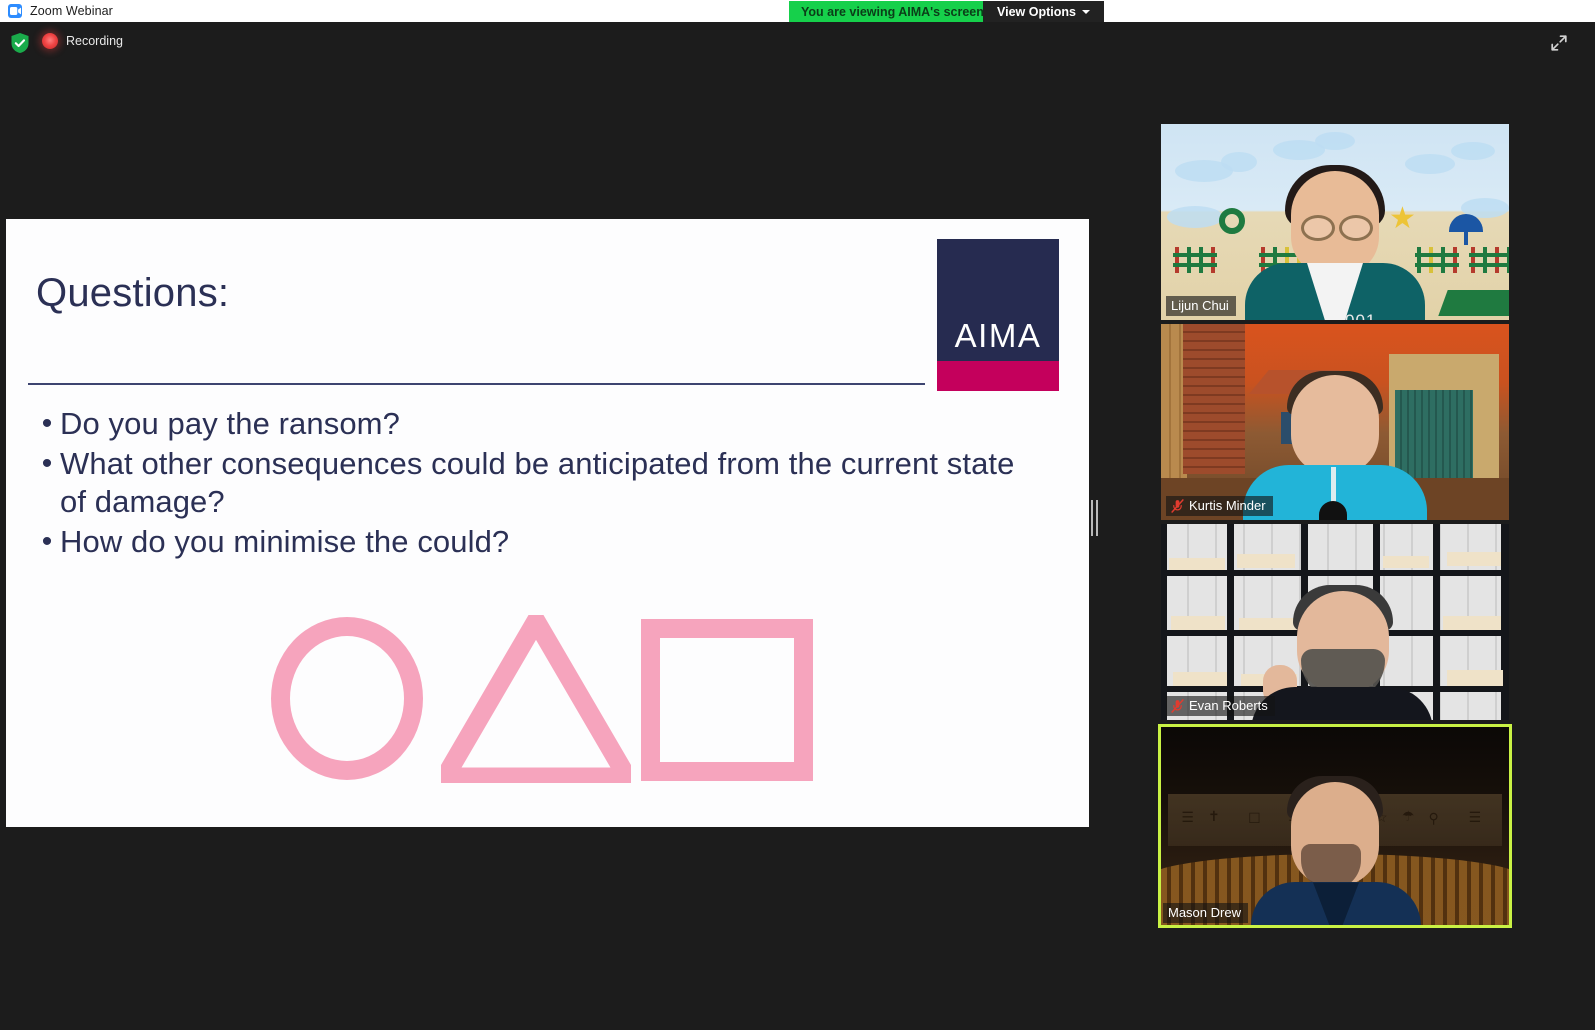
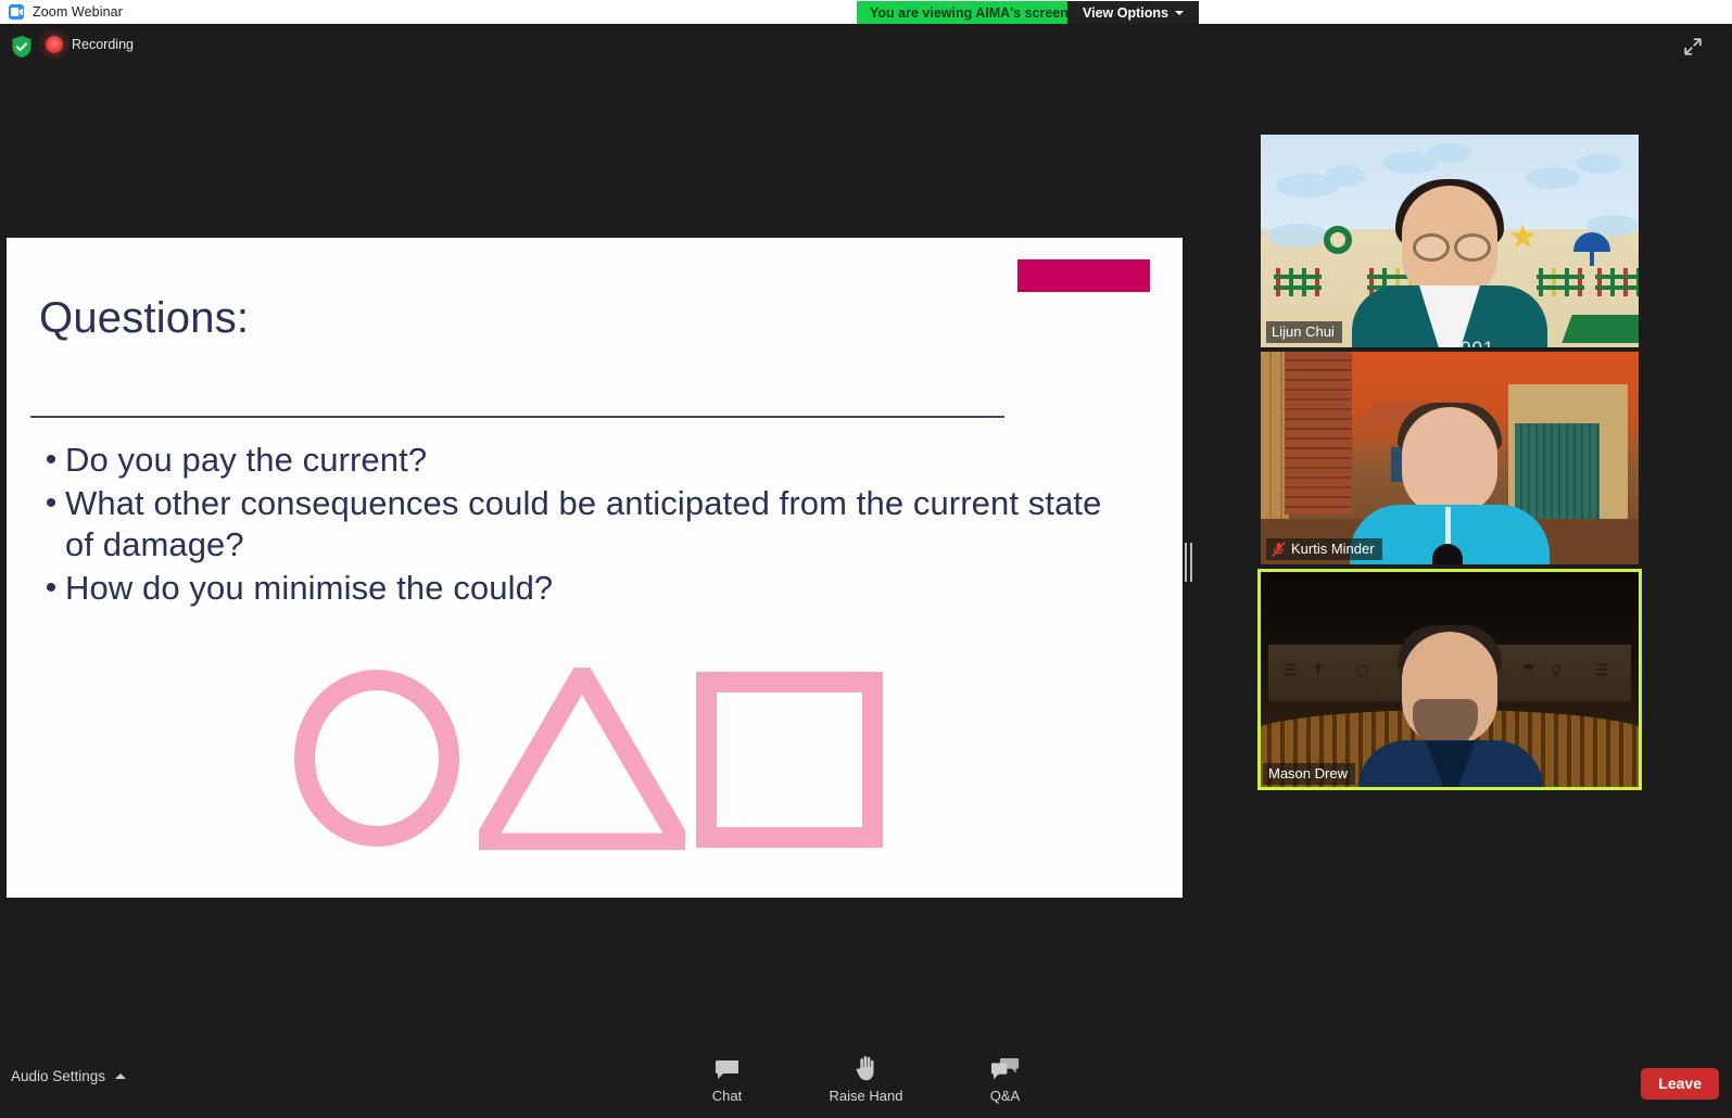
  Zoom Webinar
  You are viewing AIMA's screen
  View Options
  Recording
  Questions:
- AIMA
  •
- Do you pay the ransom?
+ Do you pay the current?
  •
  What other consequences could be anticipated from the current state of damage?
  •
  How do you minimise the could?
  Lijun Chui
  Kurtis Minder
- Evan Roberts
  ☰
  ✝
  ☂
  ⚲
  ☰
  Mason Drew
+ Audio Settings
+ Chat
+ Raise Hand
+ Q&A
+ Leave
